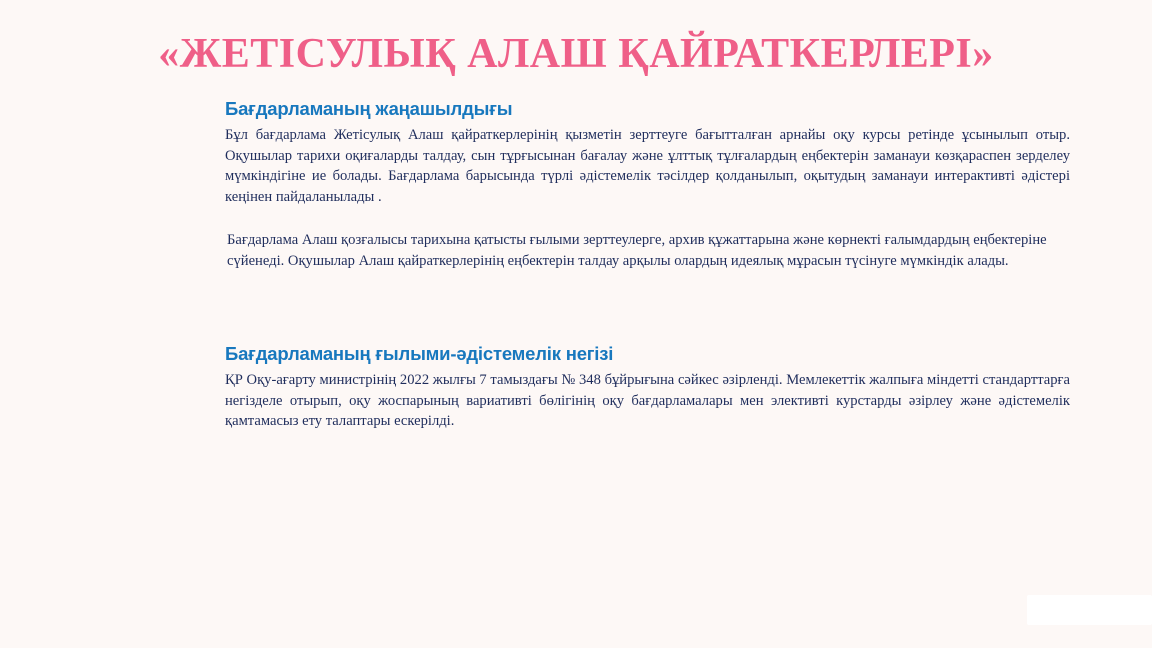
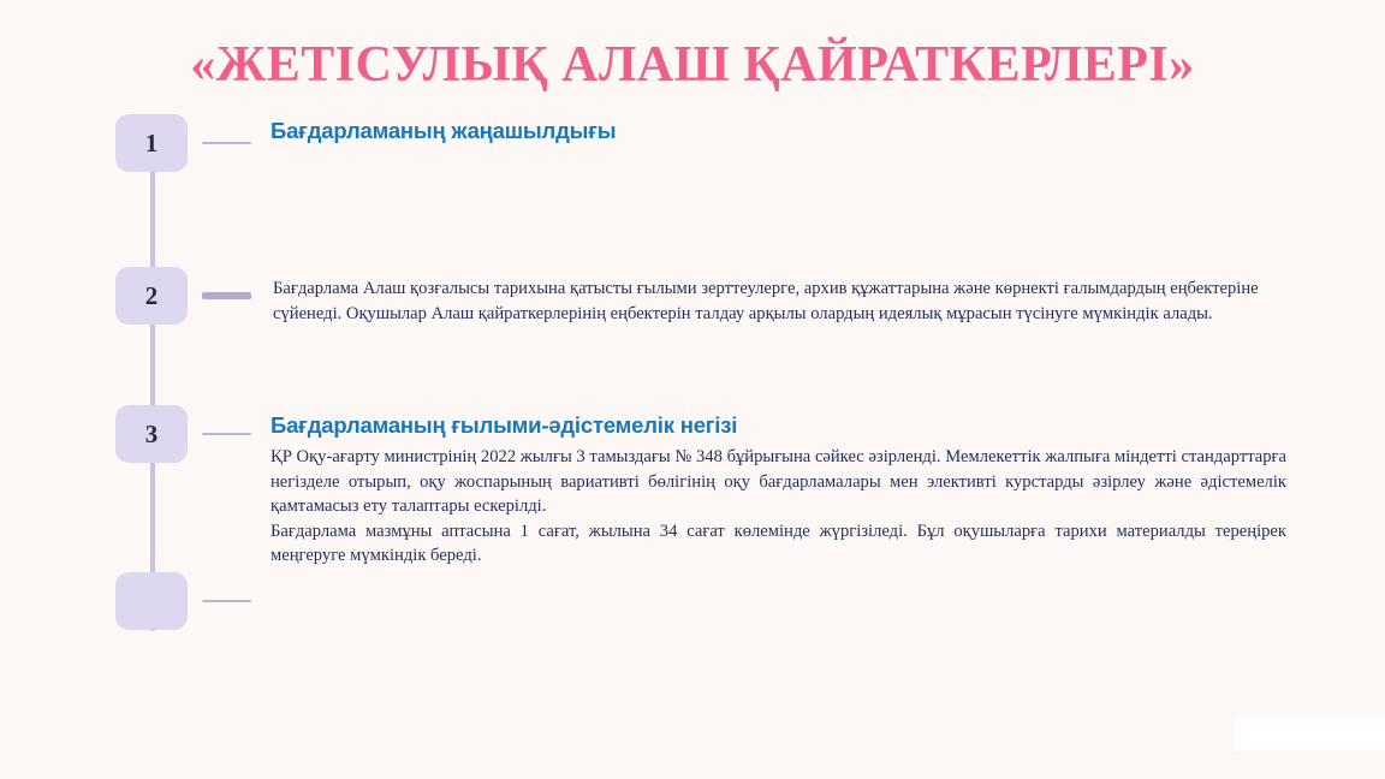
  «ЖЕТІСУЛЫҚ АЛАШ ҚАЙРАТКЕРЛЕРІ»
+ 1
+ 2
+ 3
  Бағдарламаның жаңашылдығы
- Бұл бағдарлама Жетісулық Алаш қайраткерлерінің қызметін зерттеуге бағытталған арнайы оқу курсы ретінде ұсынылып отыр. Оқушылар тарихи оқиғаларды талдау, сын тұрғысынан бағалау және ұлттық тұлғалардың еңбектерін заманауи көзқараспен зерделеу мүмкіндігіне ие болады. Бағдарлама барысында түрлі әдістемелік тәсілдер қолданылып, оқытудың заманауи интерактивті әдістері кеңінен пайдаланылады .
  Бағдарлама Алаш қозғалысы тарихына қатысты ғылыми зерттеулерге, архив құжаттарына және көрнекті ғалымдардың еңбектеріне сүйенеді. Оқушылар Алаш қайраткерлерінің еңбектерін талдау арқылы олардың идеялық мұрасын түсінуге мүмкіндік алады.
  Бағдарламаның ғылыми-әдістемелік негізі
- ҚР Оқу-ағарту министрінің 2022 жылғы 7 тамыздағы № 348 бұйрығына сәйкес әзірленді. Мемлекеттік жалпыға міндетті стандарттарға негізделе отырып, оқу жоспарының вариативті бөлігінің оқу бағдарламалары мен элективті курстарды әзірлеу және әдістемелік қамтамасыз ету талаптары ескерілді.
+ ҚР Оқу-ағарту министрінің 2022 жылғы 3 тамыздағы № 348 бұйрығына сәйкес әзірленді. Мемлекеттік жалпыға міндетті стандарттарға негізделе отырып, оқу жоспарының вариативті бөлігінің оқу бағдарламалары мен элективті курстарды әзірлеу және әдістемелік қамтамасыз ету талаптары ескерілді.
+ Бағдарлама мазмұны аптасына 1 сағат, жылына 34 сағат көлемінде жүргізіледі. Бұл оқушыларға тарихи материалды тереңірек меңгеруге мүмкіндік береді.
